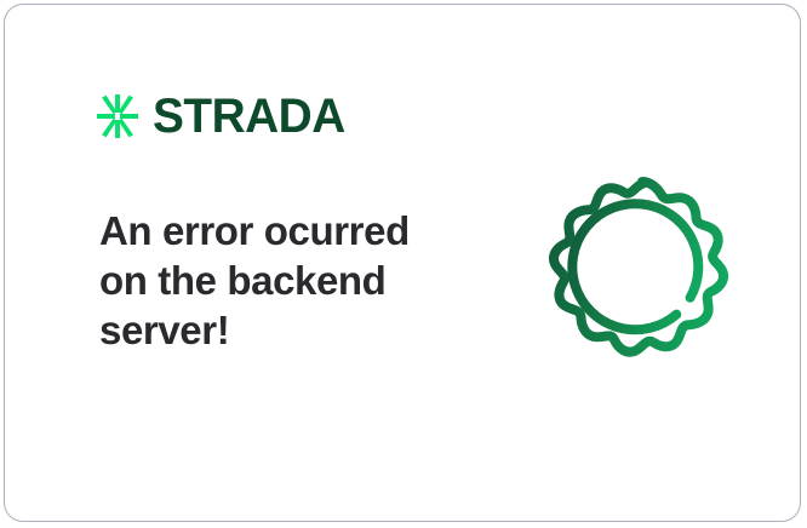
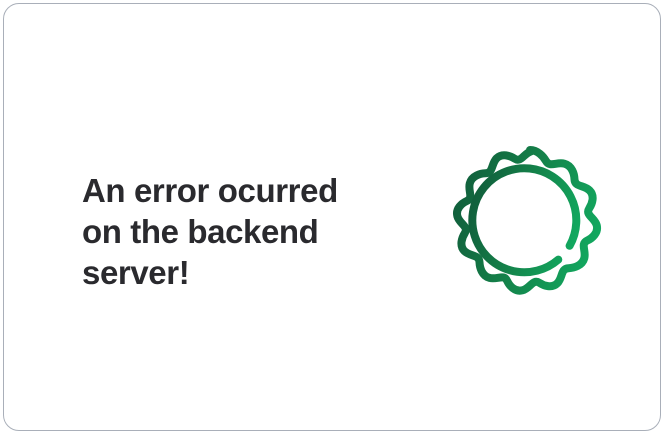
- STRADA
  An error ocurred
  on the backend
  server!
